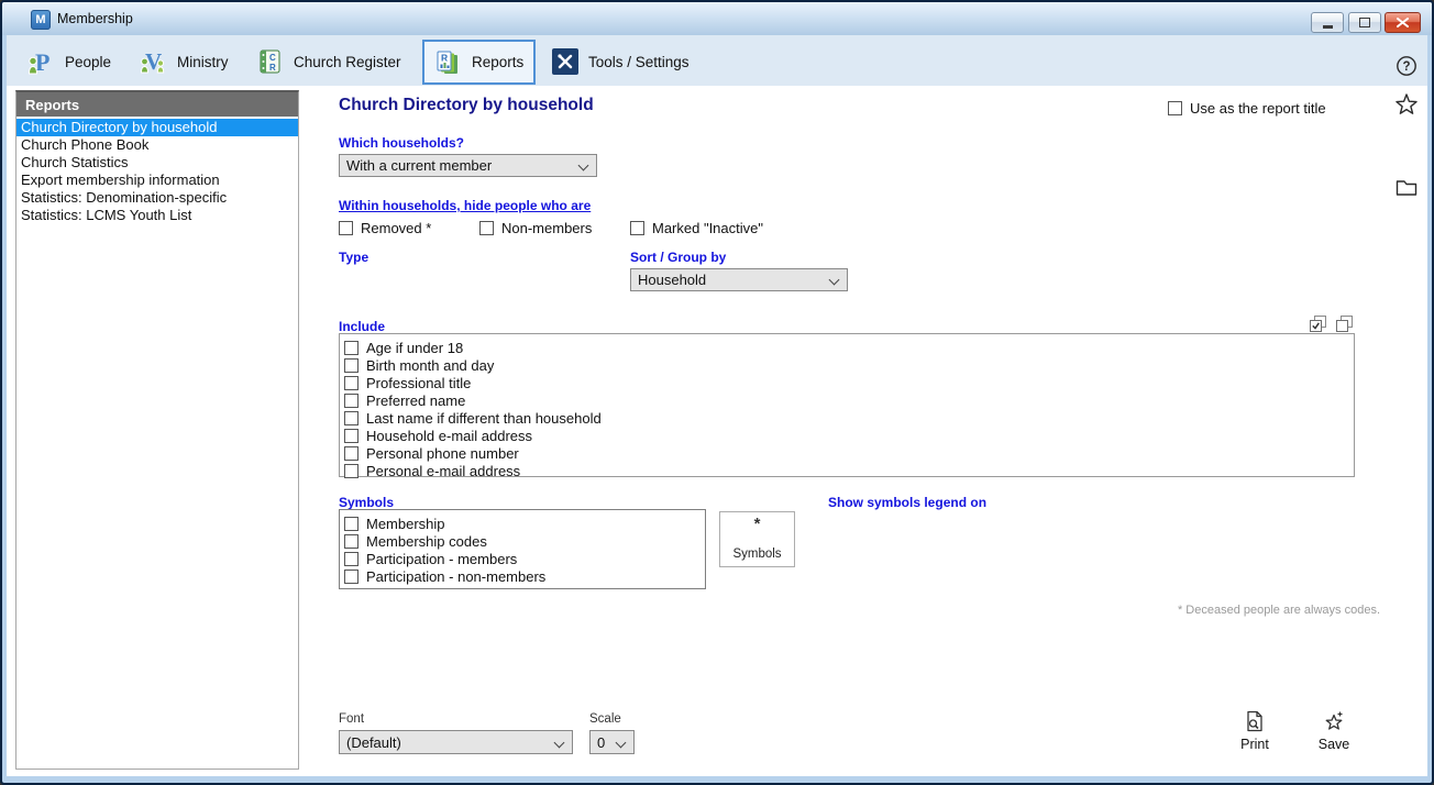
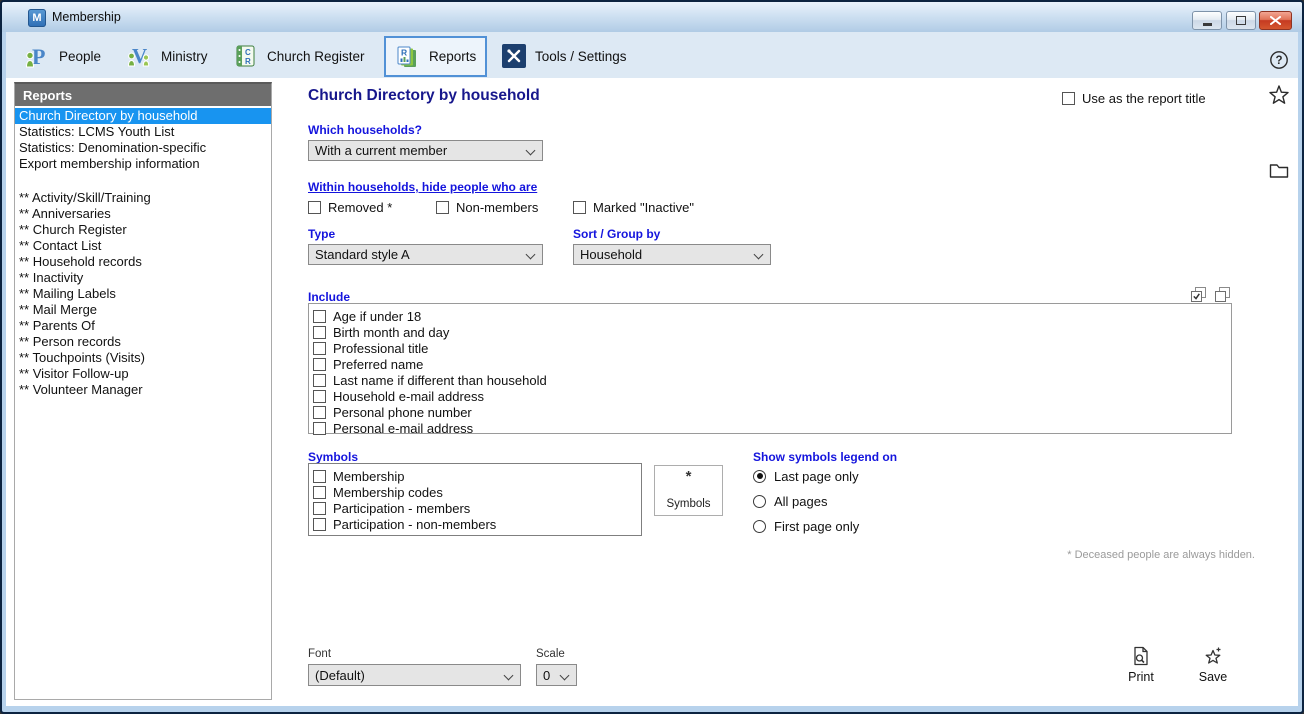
  M
  Membership
  P
  People
  V
  Ministry
  C
  R
  Church Register
  R
  Reports
  Tools / Settings
  ?
  Reports
  Church Directory by household
- Church Phone Book
- Church Statistics
- Export membership information
+ Statistics: LCMS Youth List
  Statistics: Denomination-specific
- Statistics: LCMS Youth List
+ Export membership information
+ ** Activity/Skill/Training
+ ** Anniversaries
+ ** Church Register
+ ** Contact List
+ ** Household records
+ ** Inactivity
+ ** Mailing Labels
+ ** Mail Merge
+ ** Parents Of
+ ** Person records
+ ** Touchpoints (Visits)
+ ** Visitor Follow-up
+ ** Volunteer Manager
  Church Directory by household
  Use as the report title
  Which households?
  With a current member
  Within households, hide people who are
  Removed *
  Non-members
  Marked "Inactive"
  Type
+ Standard style A
  Sort / Group by
  Household
  Include
  Age if under 18
  Birth month and day
  Professional title
  Preferred name
  Last name if different than household
  Household e-mail address
  Personal phone number
  Personal e-mail address
  Symbols
  Membership
  Membership codes
  Participation - members
  Participation - non-members
  *
  Symbols
  Show symbols legend on
+ Last page only
+ All pages
+ First page only
- * Deceased people are always codes.
+ * Deceased people are always hidden.
  Font
  (Default)
  Scale
  0
  Print
  Save
